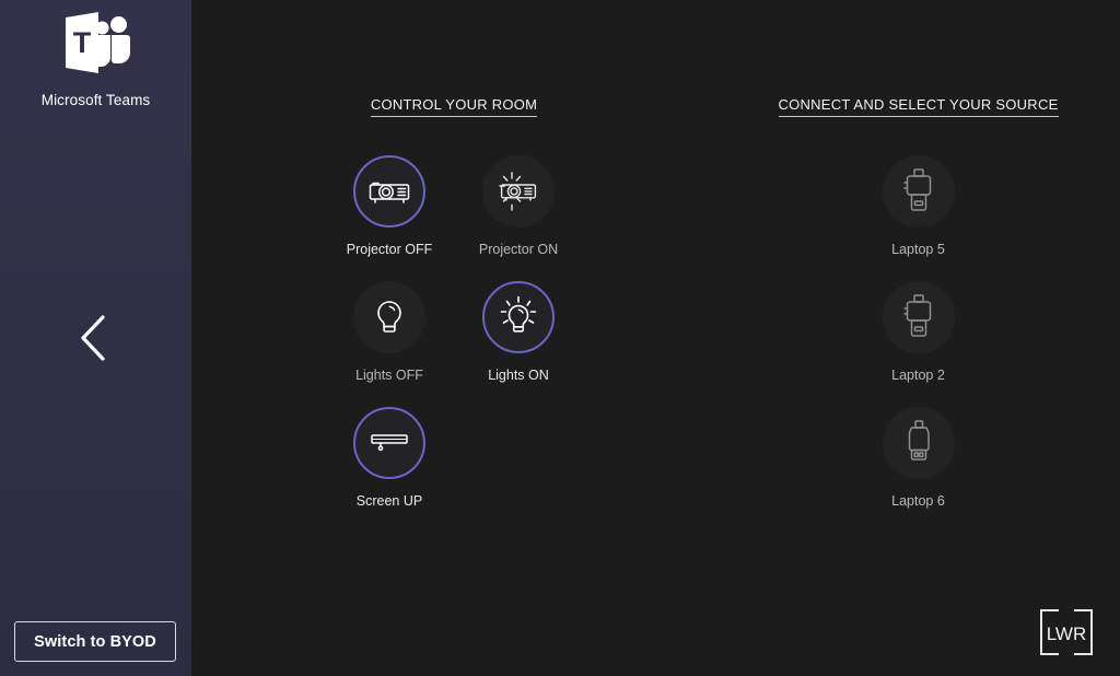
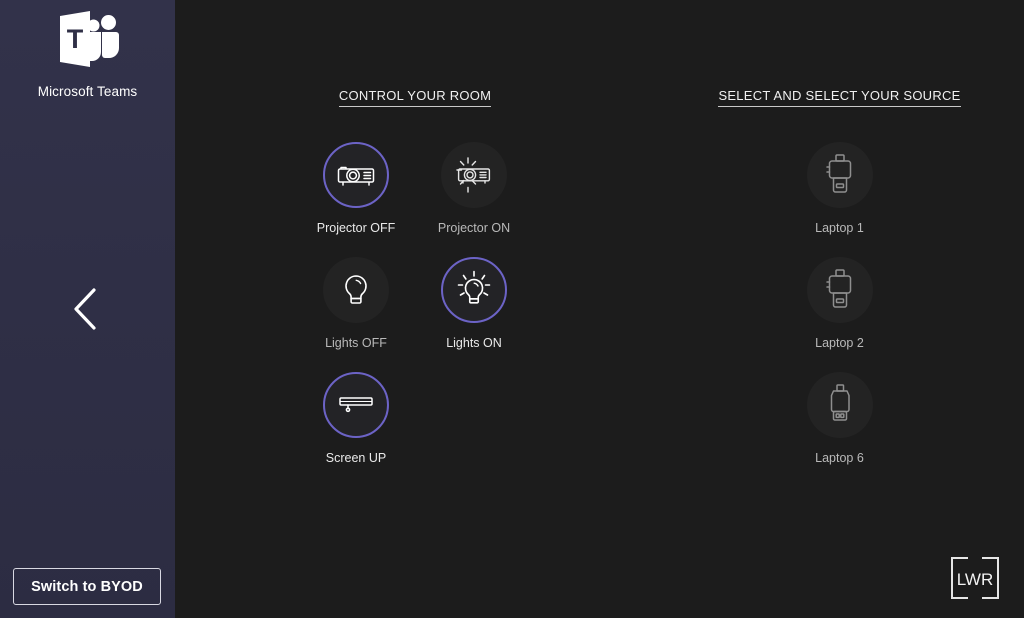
  T
  Microsoft Teams
  Switch to BYOD
  CONTROL YOUR ROOM
  Projector OFF
  Projector ON
  Lights OFF
  Lights ON
  Screen UP
- CONNECT AND SELECT YOUR SOURCE
+ SELECT AND SELECT YOUR SOURCE
- Laptop 5
+ Laptop 1
  Laptop 2
  Laptop 6
  LWR
